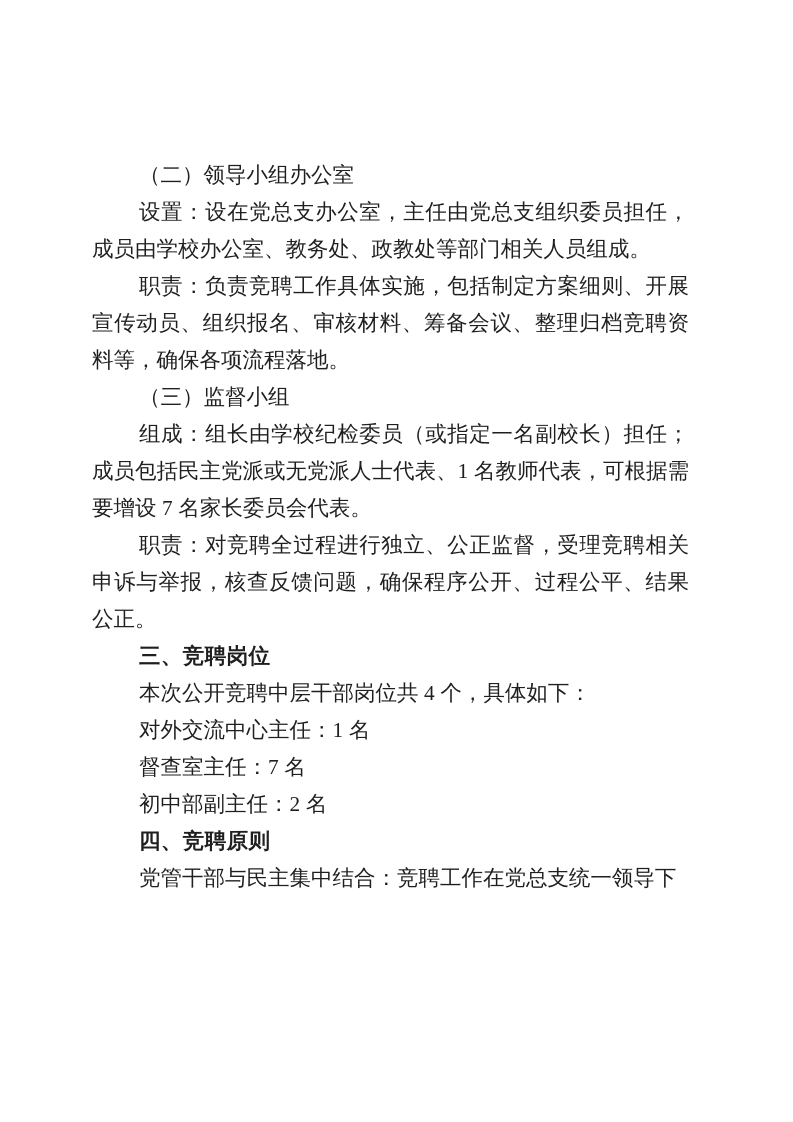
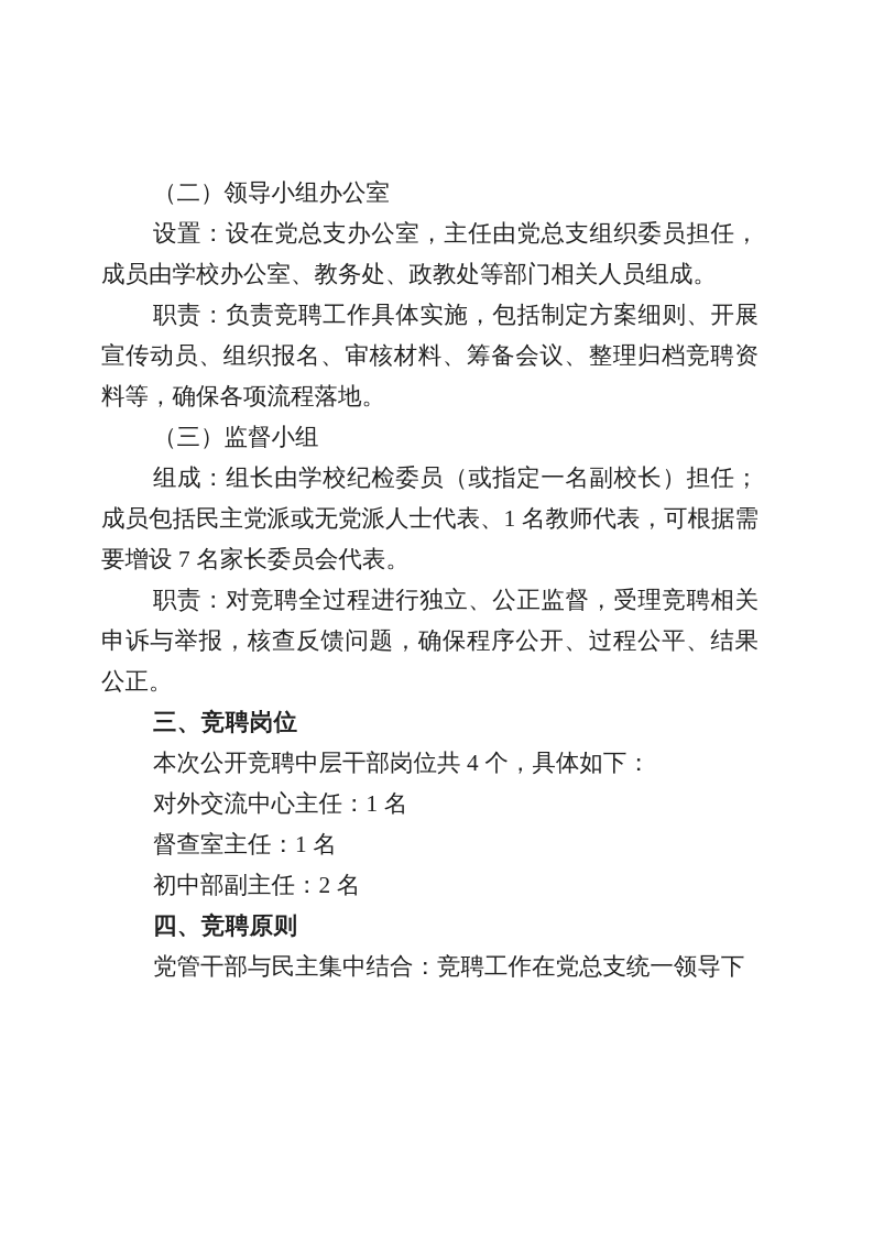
  （二）领导小组办公室
  设置：设在党总支办公室，主任由党总支组织委员担任，成员由学校办公室、教务处、政教处等部门相关人员组成。
  职责：负责竞聘工作具体实施，包括制定方案细则、开展宣传动员、组织报名、审核材料、筹备会议、整理归档竞聘资料等，确保各项流程落地。
  （三）监督小组
  组成：组长由学校纪检委员（或指定一名副校长）担任；成员包括民主党派或无党派人士代表、1 名教师代表，可根据需要增设 7 名家长委员会代表。
  职责：对竞聘全过程进行独立、公正监督，受理竞聘相关申诉与举报，核查反馈问题，确保程序公开、过程公平、结果公正。
  三、竞聘岗位
  本次公开竞聘中层干部岗位共 4 个，具体如下：
  对外交流中心主任：1 名
- 督查室主任：7 名
+ 督查室主任：1 名
  初中部副主任：2 名
  四、竞聘原则
  党管干部与民主集中结合：竞聘工作在党总支统一领导下
